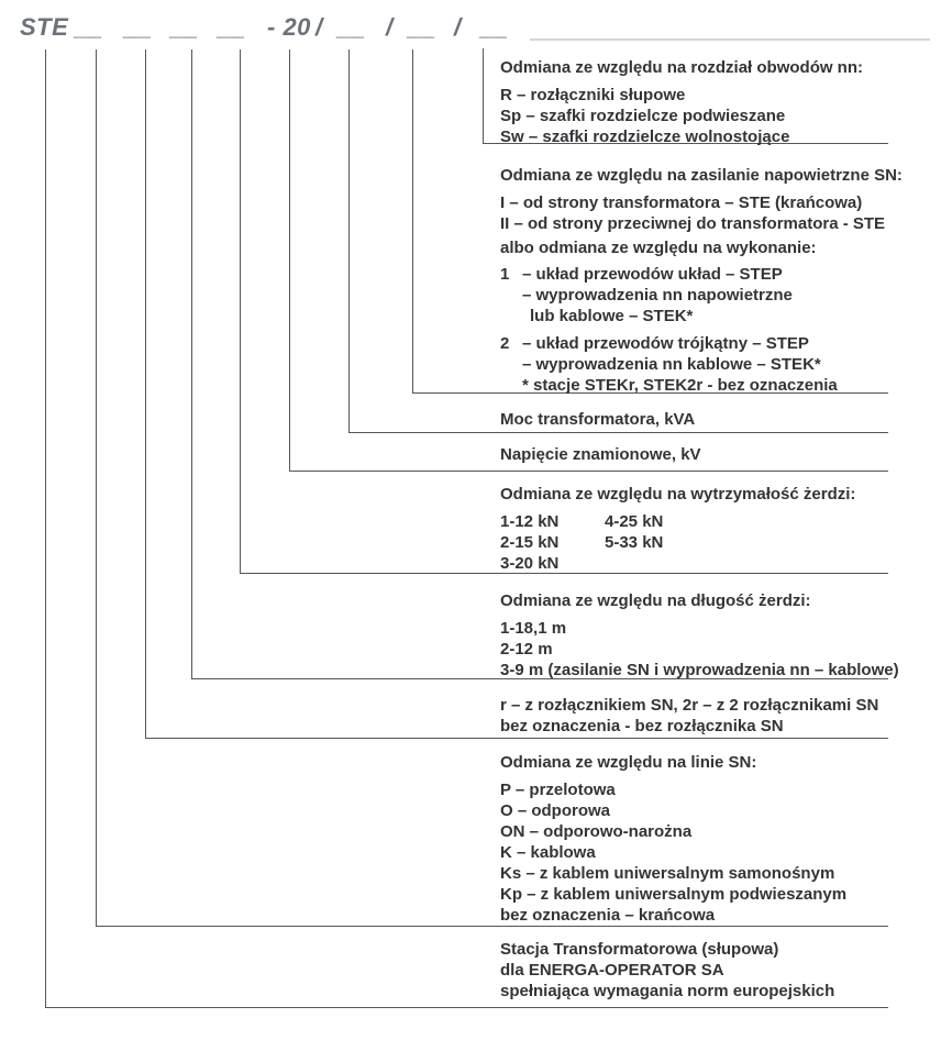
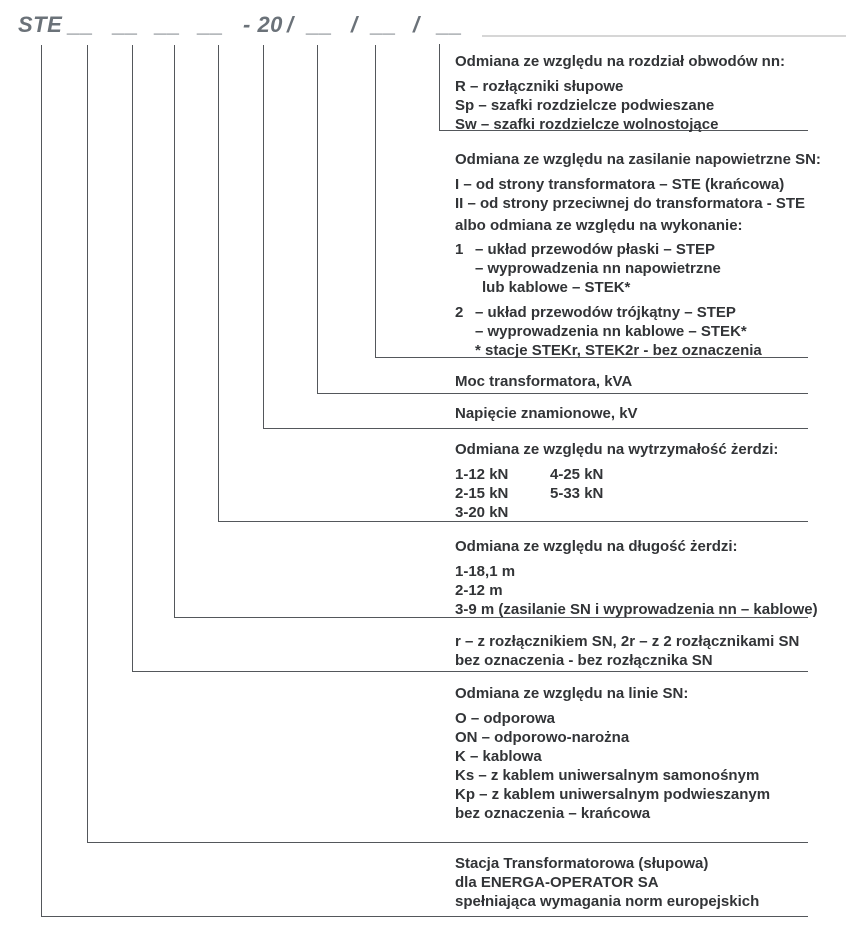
  STE
  __
  __
  __
  __
  - 20
  /
  __
  /
  __
  /
  __
  Odmiana ze względu na rozdział obwodów nn:
  R – rozłączniki słupowe
  Sp – szafki rozdzielcze podwieszane
  Sw – szafki rozdzielcze wolnostojące
  Odmiana ze względu na zasilanie napowietrzne SN:
  I – od strony transformatora – STE (krańcowa)
  II – od strony przeciwnej do transformatora - STE
  albo odmiana ze względu na wykonanie:
  1
- – układ przewodów układ – STEP
+ – układ przewodów płaski – STEP
  – wyprowadzenia nn napowietrzne
  lub kablowe – STEK*
  2
  – układ przewodów trójkątny – STEP
  – wyprowadzenia nn kablowe – STEK*
  * stacje STEKr, STEK2r - bez oznaczenia
  Moc transformatora, kVA
  Napięcie znamionowe, kV
  Odmiana ze względu na wytrzymałość żerdzi:
  1-12 kN
  2-15 kN
  3-20 kN
  4-25 kN
  5-33 kN
  Odmiana ze względu na długość żerdzi:
  1-18,1 m
  2-12 m
  3-9 m (zasilanie SN i wyprowadzenia nn – kablowe)
  r – z rozłącznikiem SN, 2r – z 2 rozłącznikami SN
  bez oznaczenia - bez rozłącznika SN
  Odmiana ze względu na linie SN:
- P – przelotowa
  O – odporowa
  ON – odporowo-narożna
  K – kablowa
  Ks – z kablem uniwersalnym samonośnym
  Kp – z kablem uniwersalnym podwieszanym
  bez oznaczenia – krańcowa
  Stacja Transformatorowa (słupowa)
  dla ENERGA-OPERATOR SA
  spełniająca wymagania norm europejskich
